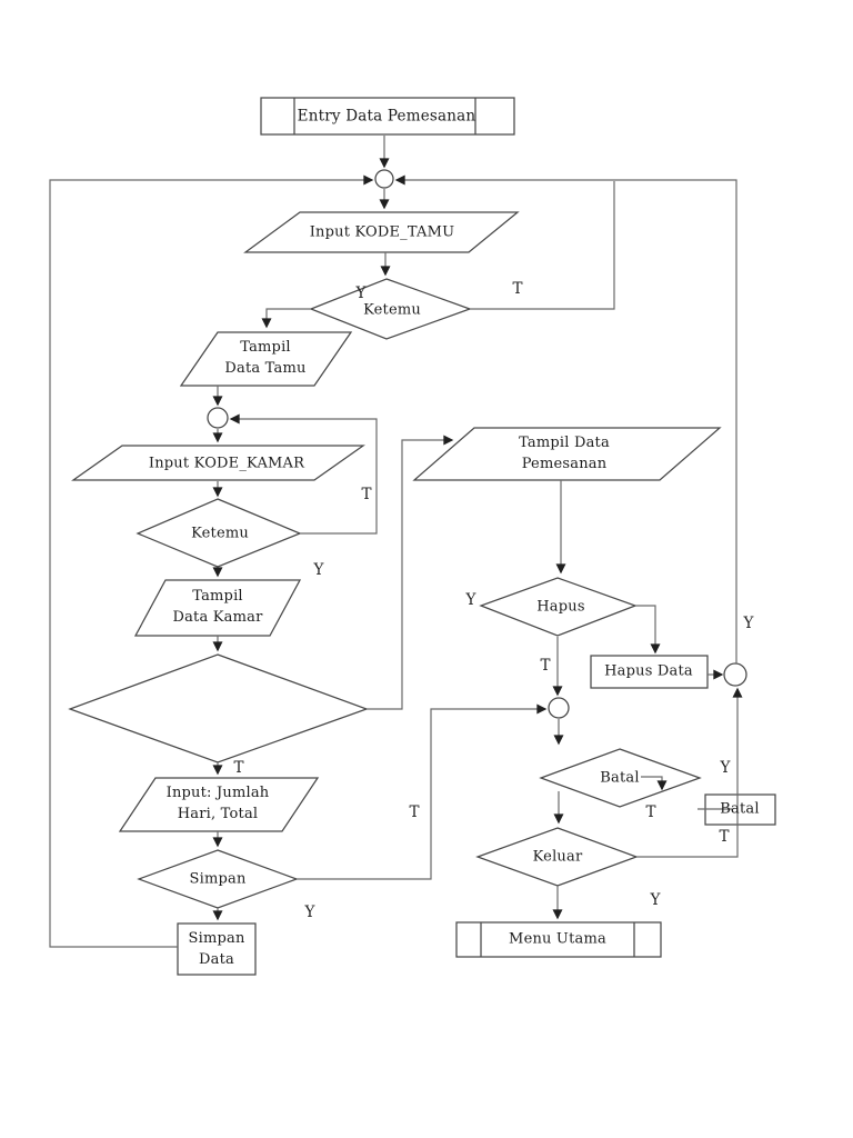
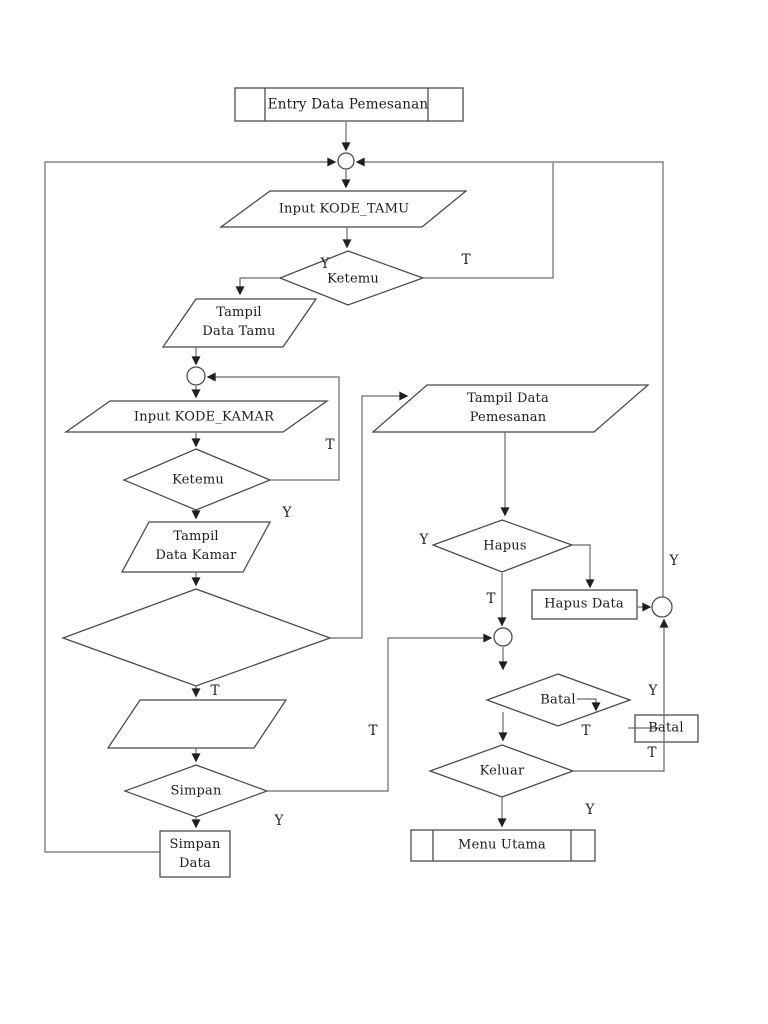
  Entry Data Pemesanan
  Input KODE_TAMU
  Ketemu
  Tampil
  Data Tamu
  Input KODE_KAMAR
  Ketemu
  Tampil
  Data Kamar
- Input: Jumlah
- Hari, Total
  Simpan
  Simpan
  Data
  Tampil Data
  Pemesanan
  Hapus
  Hapus Data
  Batal
  Batal
  Keluar
  Menu Utama
  Y
  T
  T
  Y
  T
  T
  Y
  Y
  T
  Y
  Y
  T
  T
  Y
